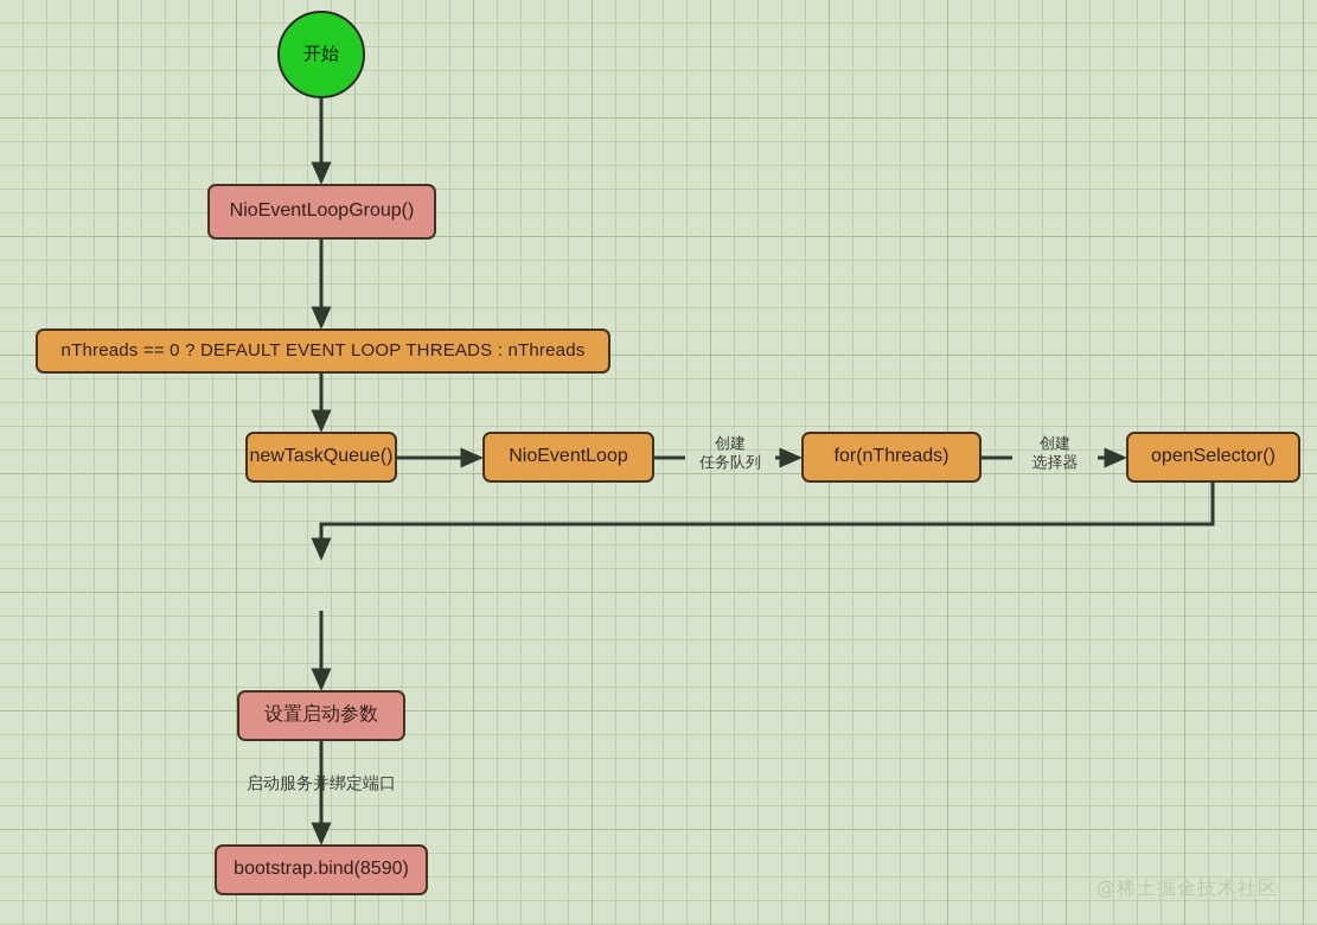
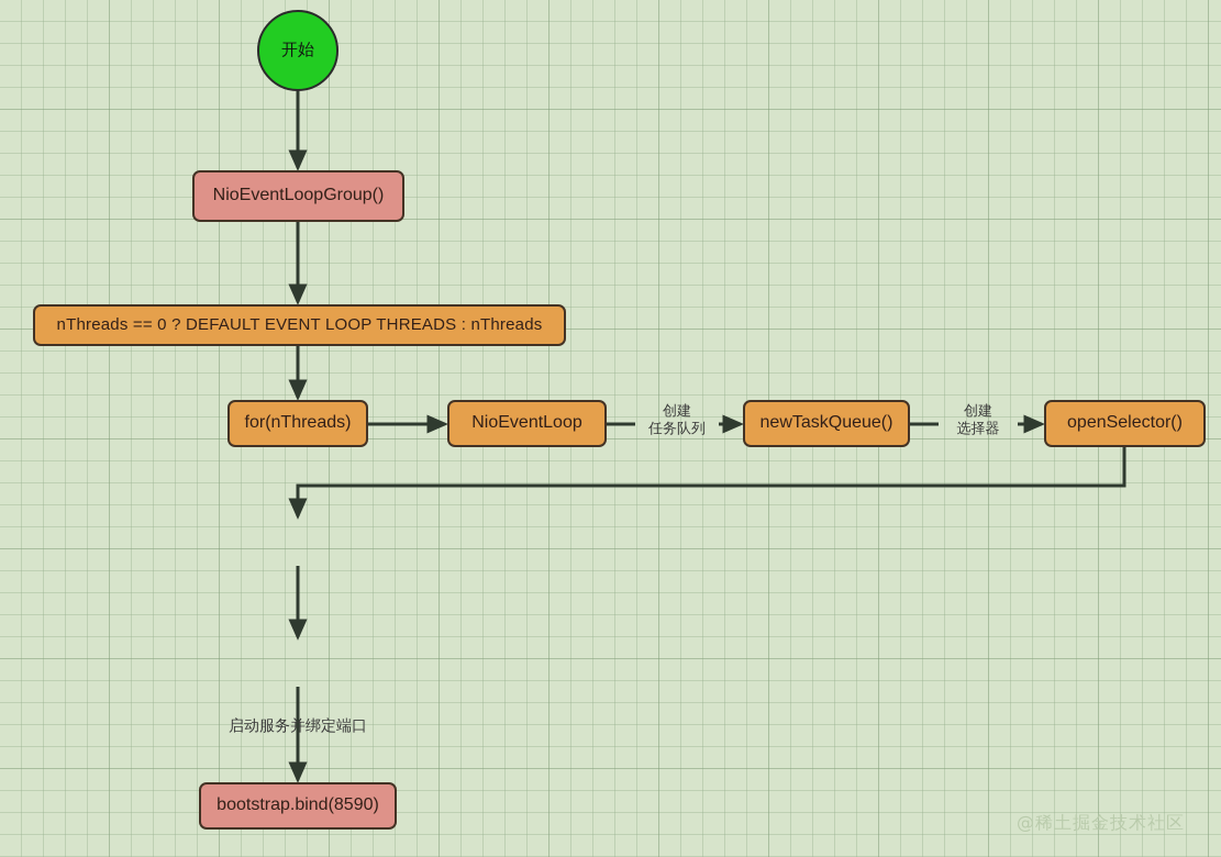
  开始
  NioEventLoopGroup()
  nThreads == 0 ? DEFAULT EVENT LOOP THREADS : nThreads
- newTaskQueue()
+ for(nThreads)
  NioEventLoop
- for(nThreads)
+ newTaskQueue()
  openSelector()
- 设置启动参数
  bootstrap.bind(8590)
  创建
  任务队列
  创建
  选择器
  启动服务并绑定端口
  @稀土掘金技术社区
